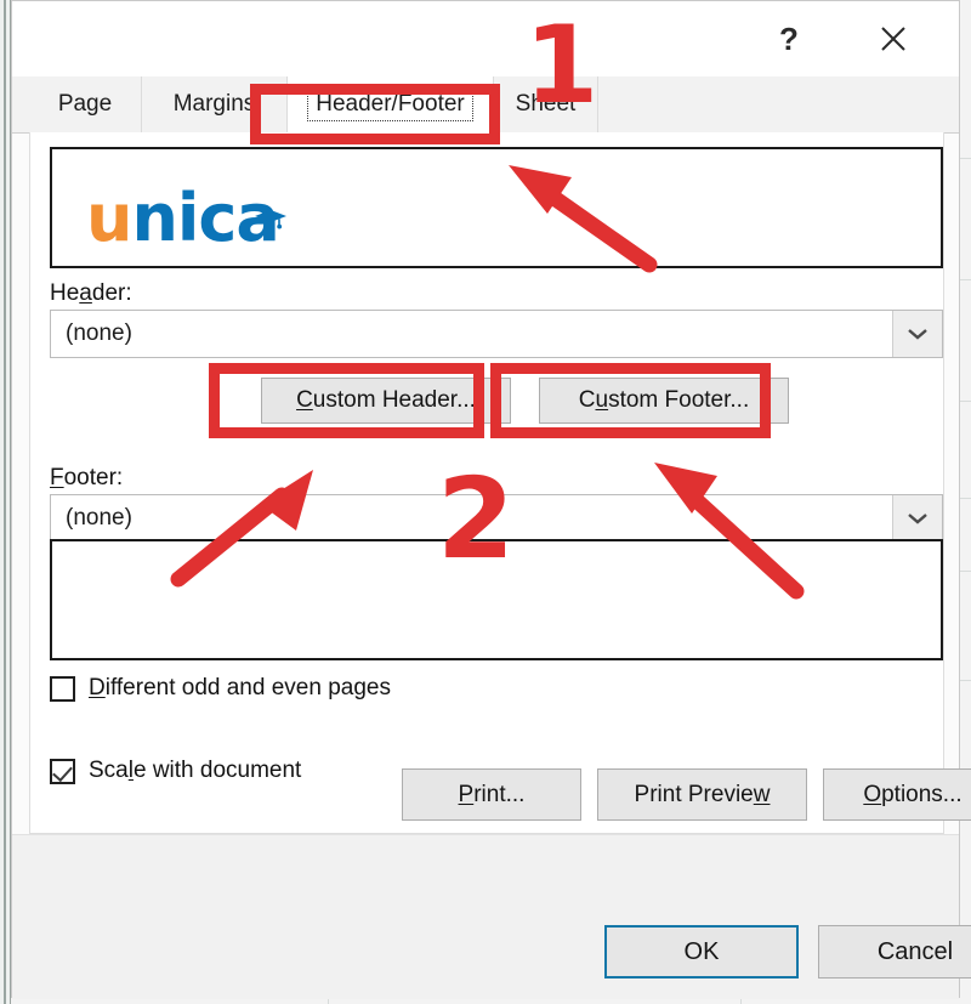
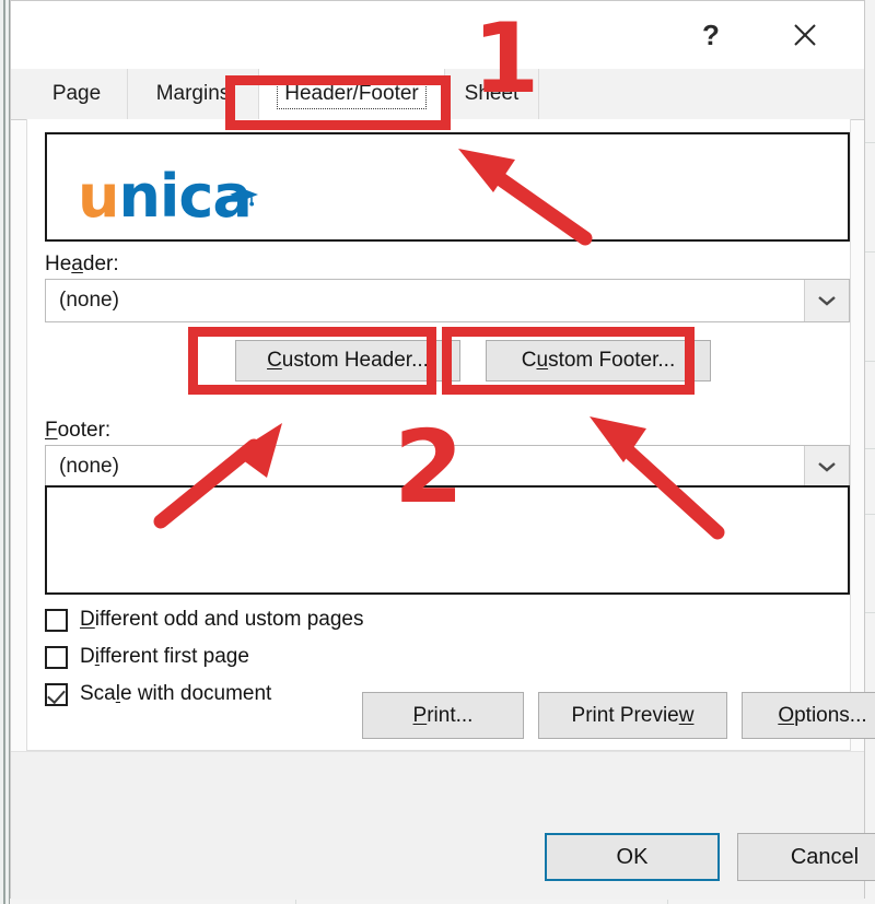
  ?
  Page
  Margins
  Header/Footer
  Sheet
  unica
  Header:
  (none)
  C
  ustom Header...
  C
  u
  stom Footer...
  Footer:
  (none)
- Different odd and even pages
+ Different odd and ustom pages
+ Different first page
  Scale with document
  P
  rint...
  Print Previe
  w
  O
  ptions...
  OK
  Cancel
  1
  2
